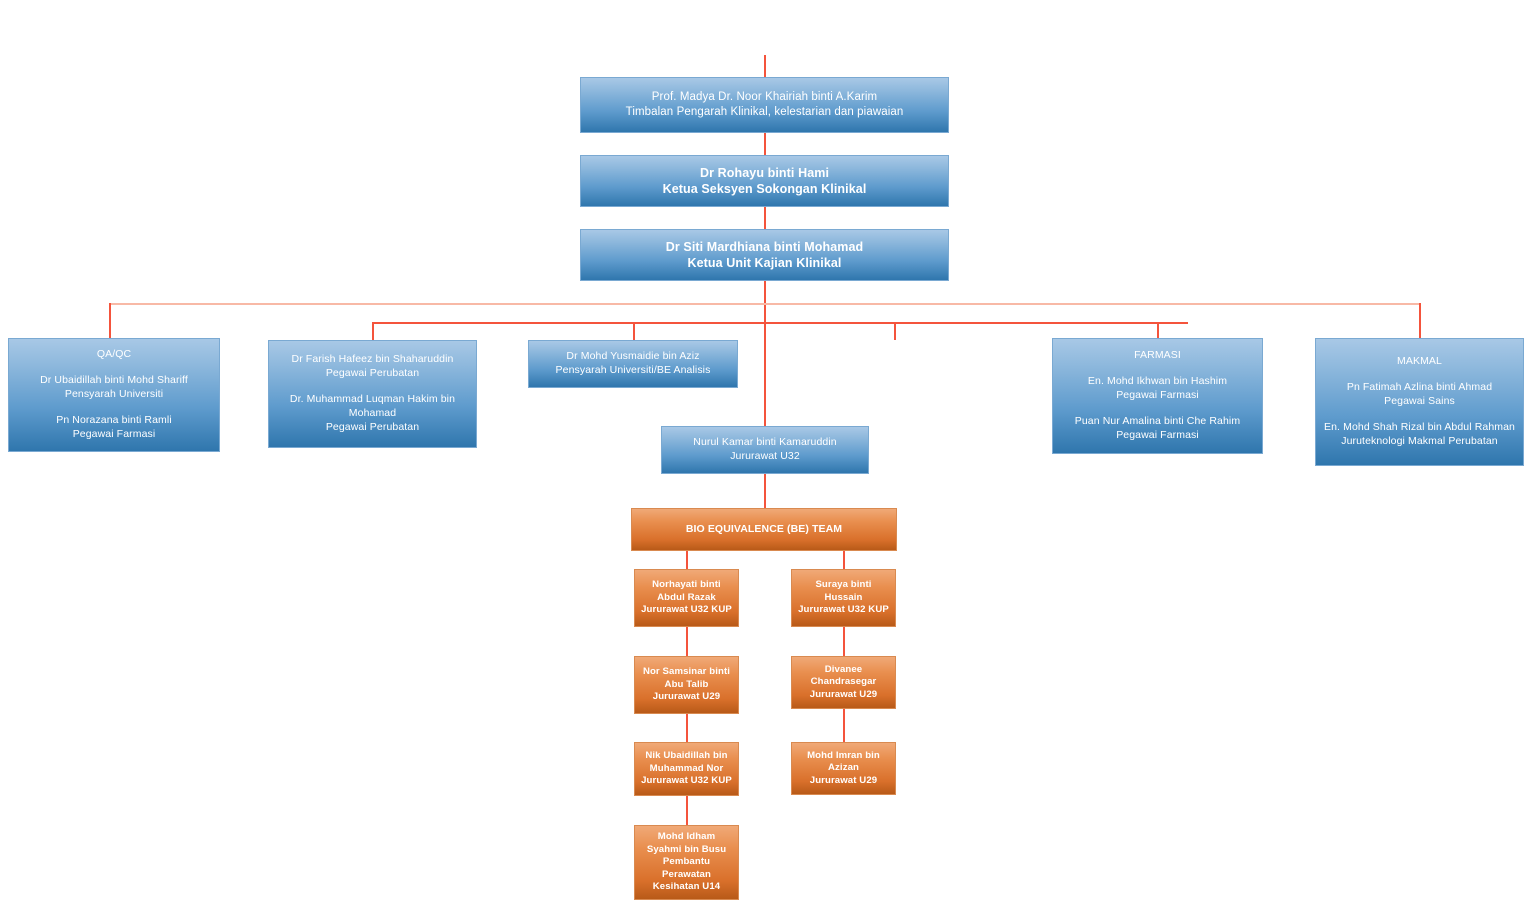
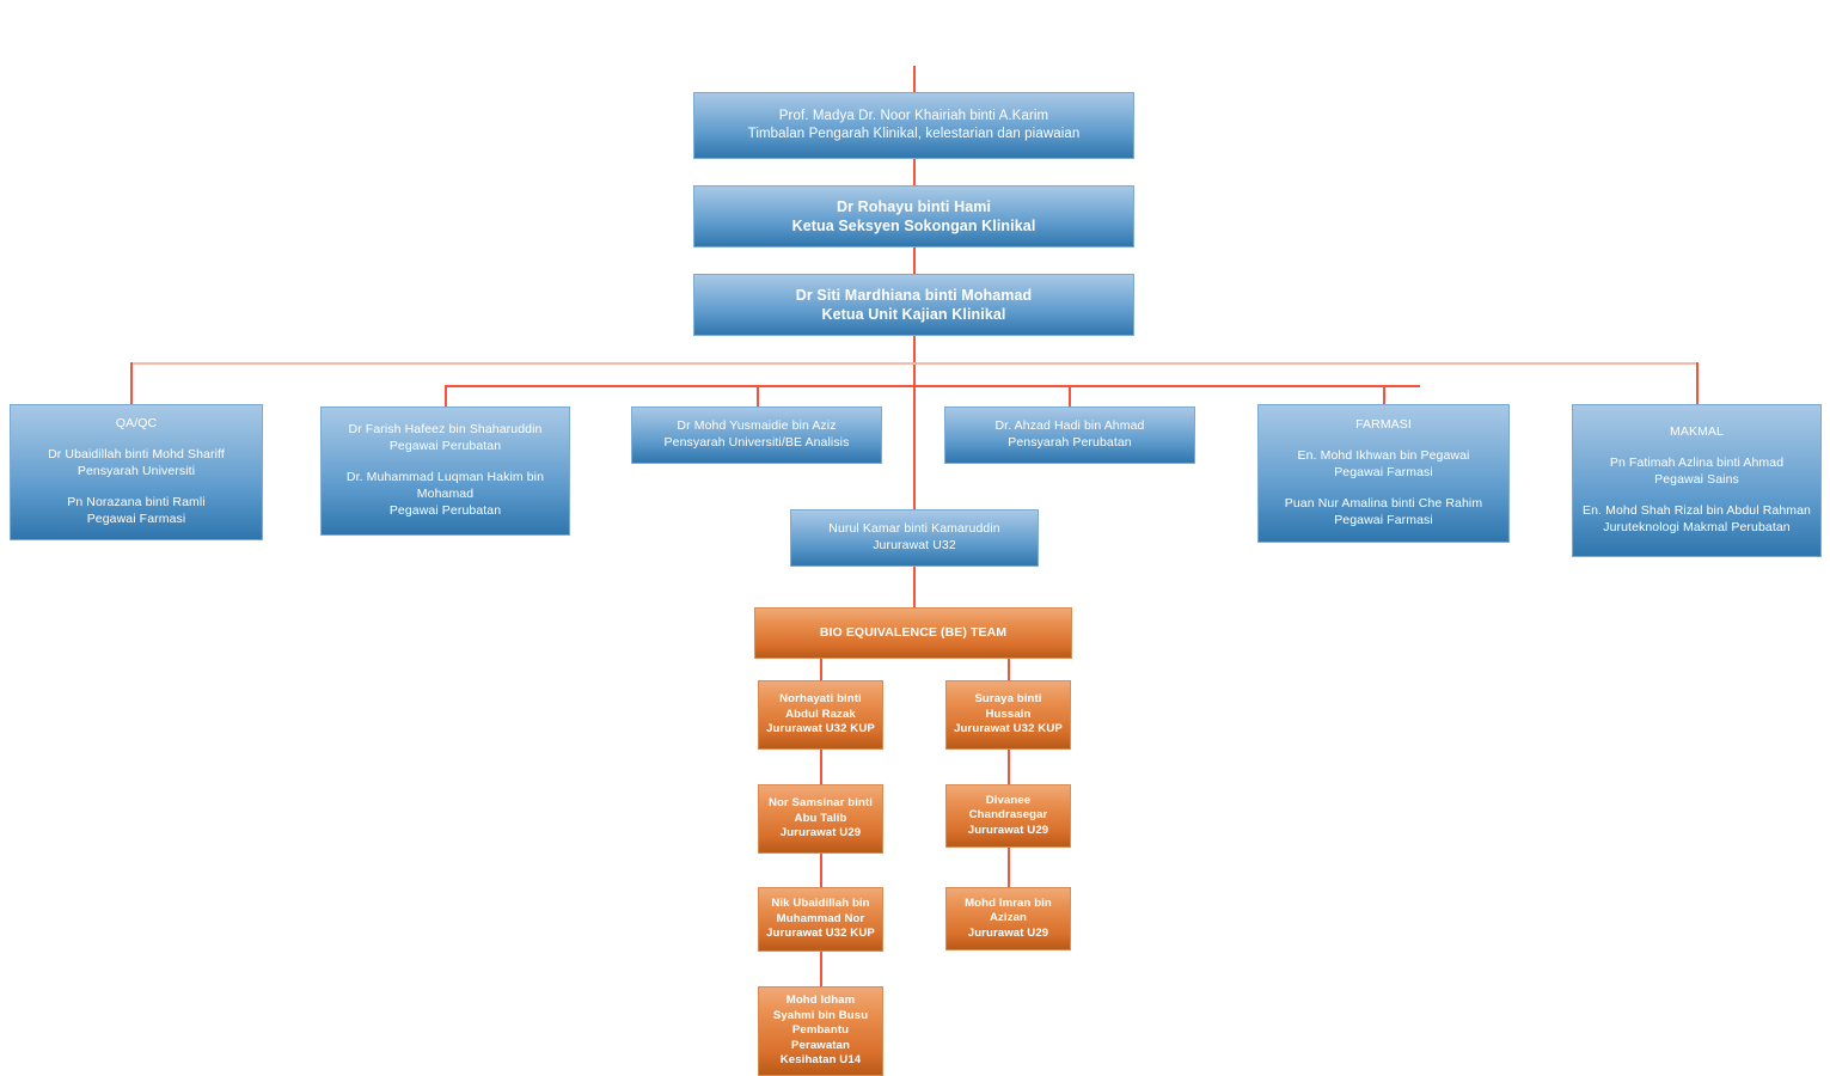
  Prof. Madya Dr. Noor Khairiah binti A.Karim
  Timbalan Pengarah Klinikal, kelestarian dan piawaian
  Dr Rohayu binti Hami
  Ketua Seksyen Sokongan Klinikal
  Dr Siti Mardhiana binti Mohamad
  Ketua Unit Kajian Klinikal
  QA/QC
  Dr Ubaidillah binti Mohd Shariff
  Pensyarah Universiti
  Pn Norazana binti Ramli
  Pegawai Farmasi
  Dr Farish Hafeez bin Shaharuddin
  Pegawai Perubatan
  Dr. Muhammad Luqman Hakim bin Mohamad
  Pegawai Perubatan
  Dr Mohd Yusmaidie bin Aziz
  Pensyarah Universiti/BE Analisis
+ Dr. Ahzad Hadi bin Ahmad
+ Pensyarah Perubatan
  FARMASI
- En. Mohd Ikhwan bin Hashim
+ En. Mohd Ikhwan bin Pegawai
  Pegawai Farmasi
  Puan Nur Amalina binti Che Rahim
  Pegawai Farmasi
  MAKMAL
  Pn Fatimah Azlina binti Ahmad
  Pegawai Sains
  En. Mohd Shah Rizal bin Abdul Rahman
  Juruteknologi Makmal Perubatan
  Nurul Kamar binti Kamaruddin
  Jururawat U32
  BIO EQUIVALENCE (BE) TEAM
  Norhayati binti
  Abdul Razak
  Jururawat U32 KUP
  Nor Samsinar binti
  Abu Talib
  Jururawat U29
  Nik Ubaidillah bin
  Muhammad Nor
  Jururawat U32 KUP
  Mohd Idham
  Syahmi bin Busu
  Pembantu
  Perawatan
  Kesihatan U14
  Suraya binti
  Hussain
  Jururawat U32 KUP
  Divanee
  Chandrasegar
  Jururawat U29
  Mohd Imran bin
  Azizan
  Jururawat U29
